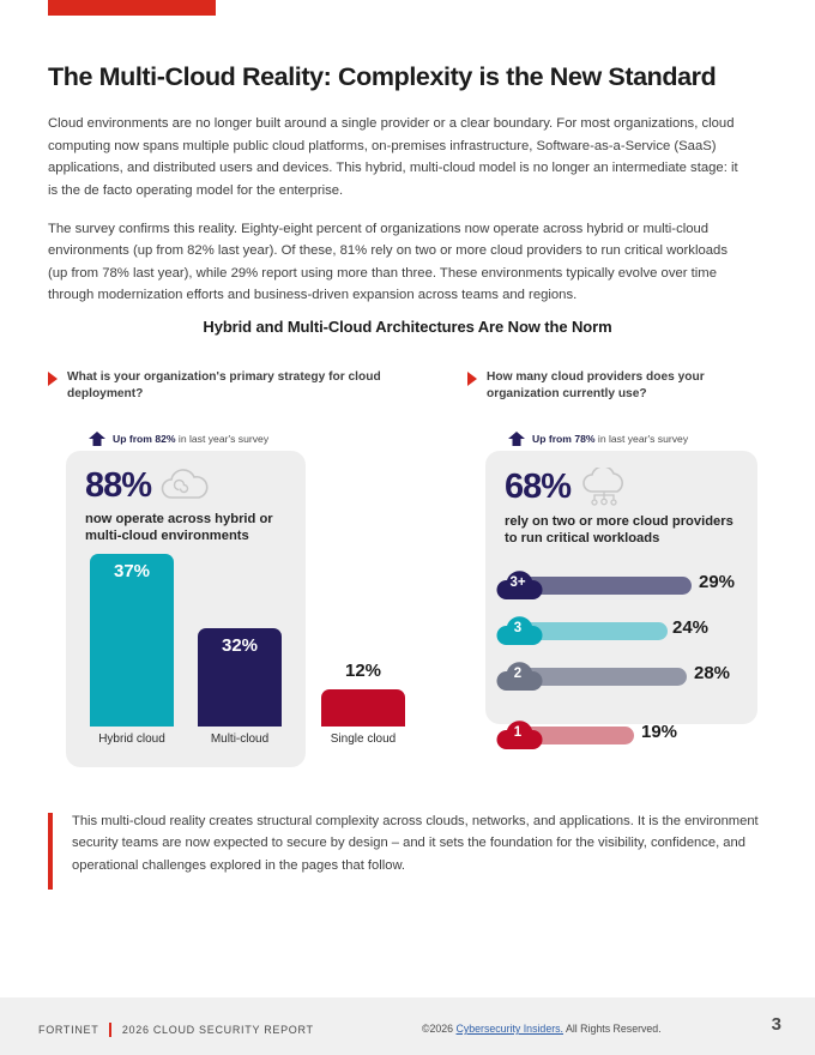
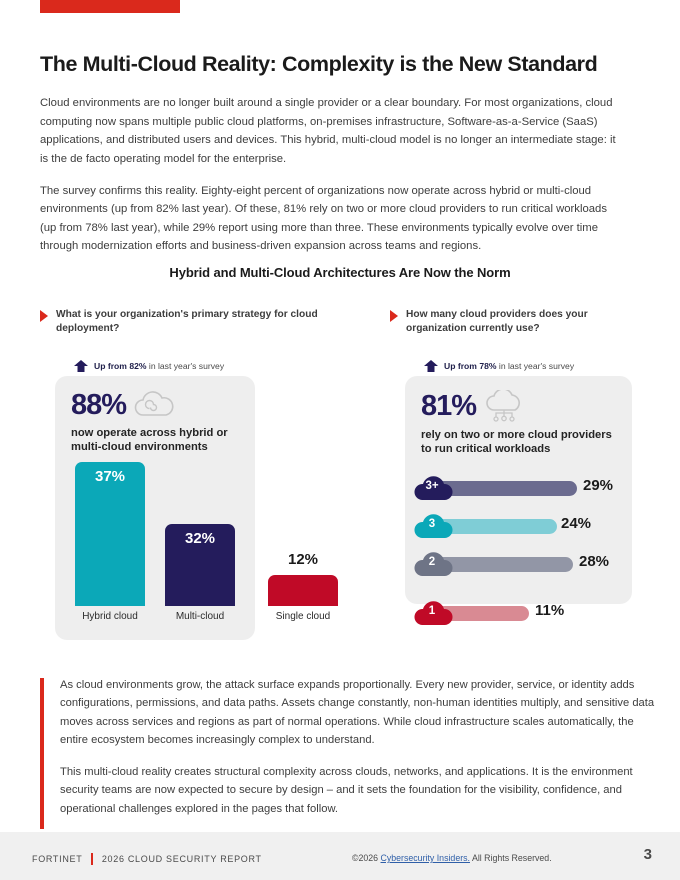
  The Multi-Cloud Reality: Complexity is the New Standard
  Cloud environments are no longer built around a single provider or a clear boundary. For most organizations, cloud computing now spans multiple public cloud platforms, on-premises infrastructure, Software-as-a-Service (SaaS) applications, and distributed users and devices. This hybrid, multi-cloud model is no longer an intermediate stage: it is the de facto operating model for the enterprise.
  The survey confirms this reality. Eighty-eight percent of organizations now operate across hybrid or multi-cloud environments (up from 82% last year). Of these, 81% rely on two or more cloud providers to run critical workloads (up from 78% last year), while 29% report using more than three. These environments typically evolve over time through modernization efforts and business-driven expansion across teams and regions.
  Hybrid and Multi-Cloud Architectures Are Now the Norm
  What is your organization's primary strategy for cloud deployment?
  Up from 82% in last year's survey
  How many cloud providers does your organization currently use?
  Up from 78% in last year's survey
  88%
  now operate across hybrid or multi-cloud environments
  37%
  Hybrid cloud
  32%
  Multi-cloud
  12%
  Single cloud
- 68%
+ 81%
  rely on two or more cloud providers to run critical workloads
  3+
  29%
  3
  24%
  2
  28%
  1
- 19%
+ 11%
+ As cloud environments grow, the attack surface expands proportionally. Every new provider, service, or identity adds configurations, permissions, and data paths. Assets change constantly, non-human identities multiply, and sensitive data moves across services and regions as part of normal operations. While cloud infrastructure scales automatically, the entire ecosystem becomes increasingly complex to understand.
  This multi-cloud reality creates structural complexity across clouds, networks, and applications. It is the environment security teams are now expected to secure by design – and it sets the foundation for the visibility, confidence, and operational challenges explored in the pages that follow.
  FORTINET
  2026 CLOUD SECURITY REPORT
  ©2026 Cybersecurity Insiders. All Rights Reserved.
  3
